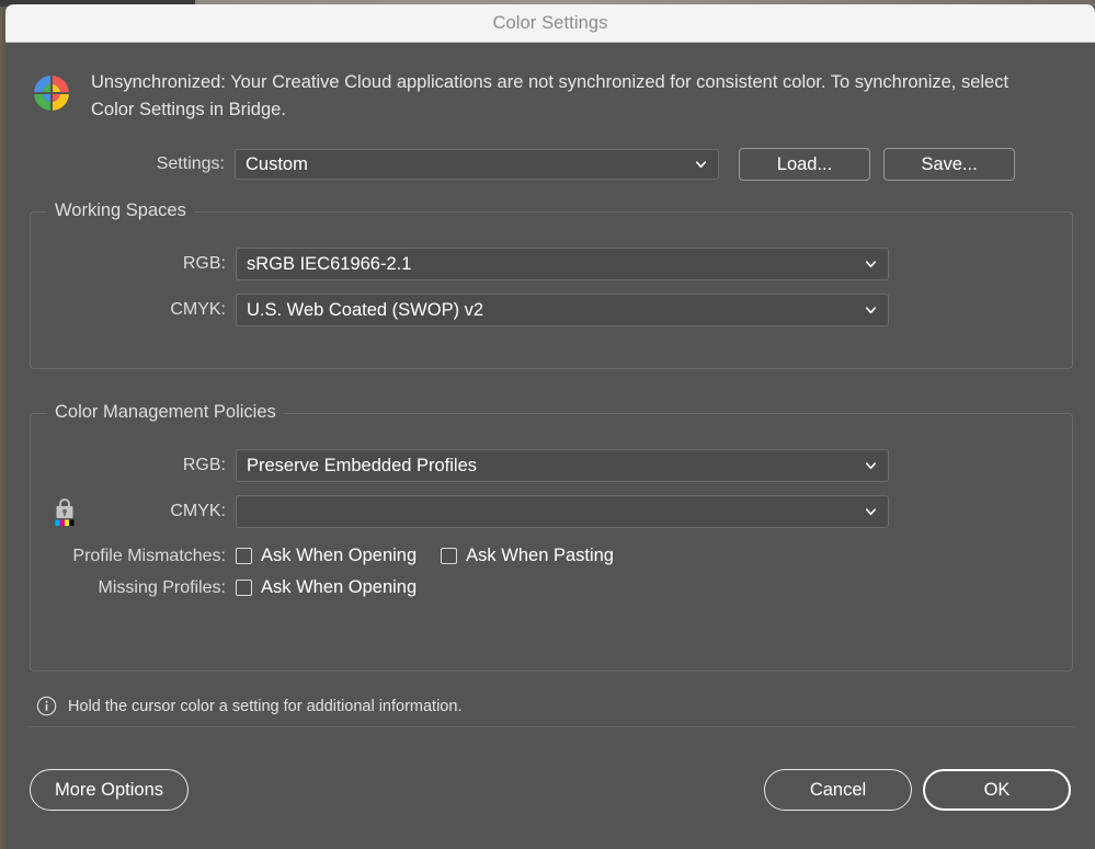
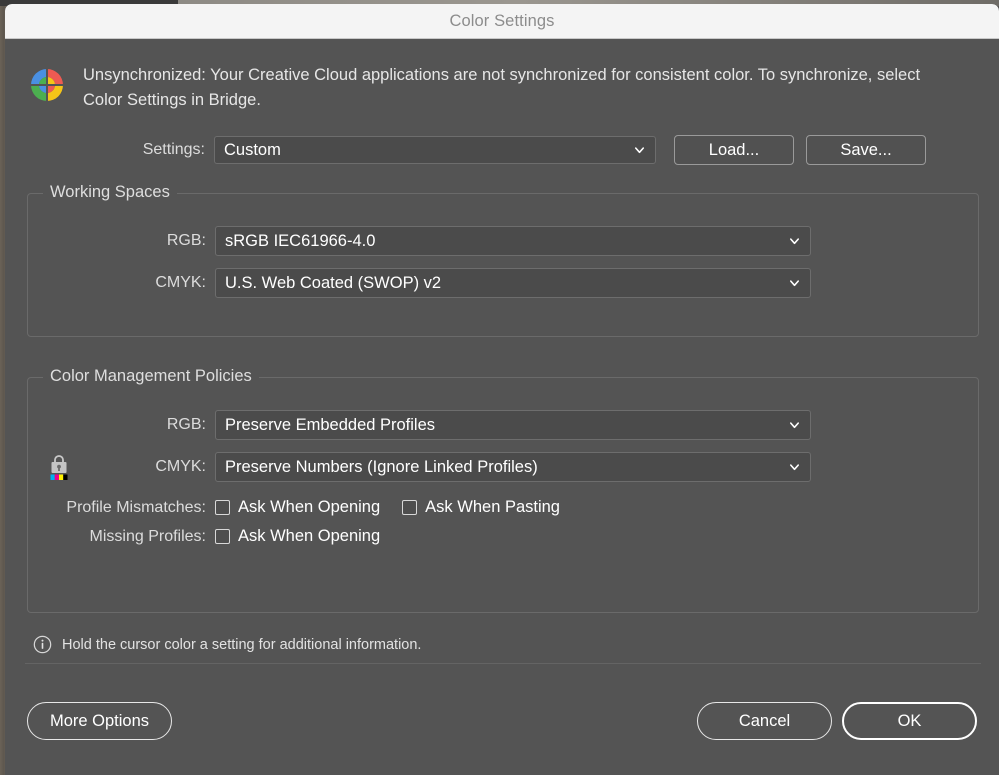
  Color Settings
  Unsynchronized: Your Creative Cloud applications are not synchronized for consistent color. To synchronize, select Color Settings in Bridge.
  Settings:
  Custom
  Load...
  Save...
  Working Spaces
  RGB:
- sRGB IEC61966-2.1
+ sRGB IEC61966-4.0
  CMYK:
  U.S. Web Coated (SWOP) v2
  Color Management Policies
  RGB:
  Preserve Embedded Profiles
  CMYK:
+ Preserve Numbers (Ignore Linked Profiles)
  Profile Mismatches:
  Ask When Opening
  Ask When Pasting
  Missing Profiles:
  Ask When Opening
  Hold the cursor color a setting for additional information.
  More Options
  Cancel
  OK
